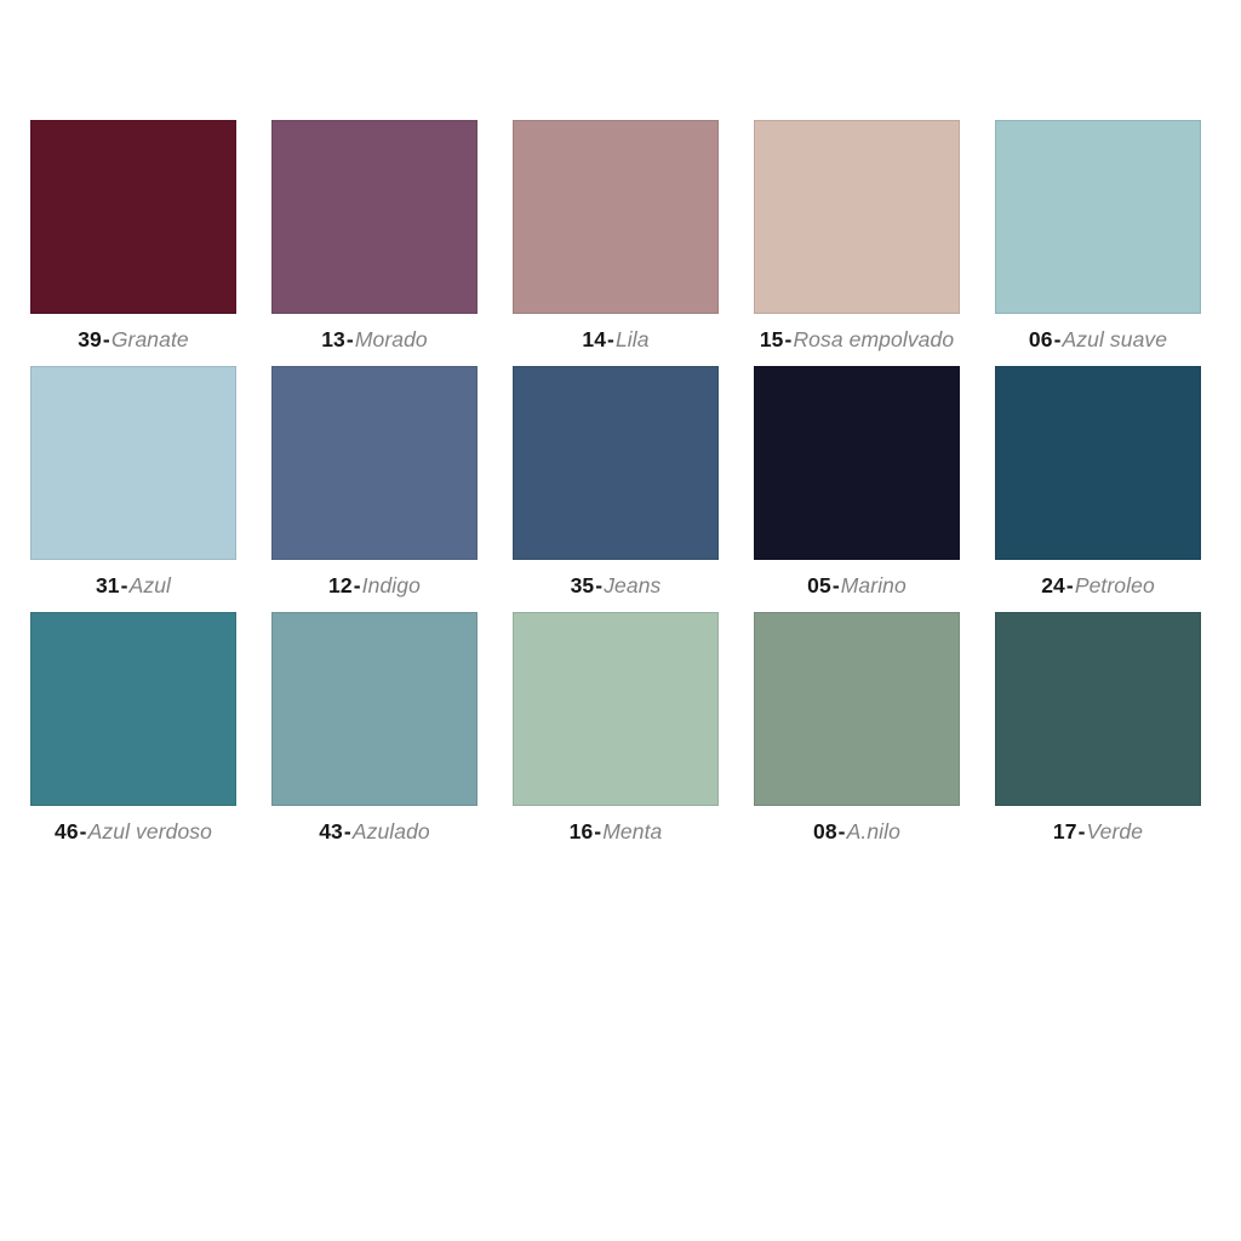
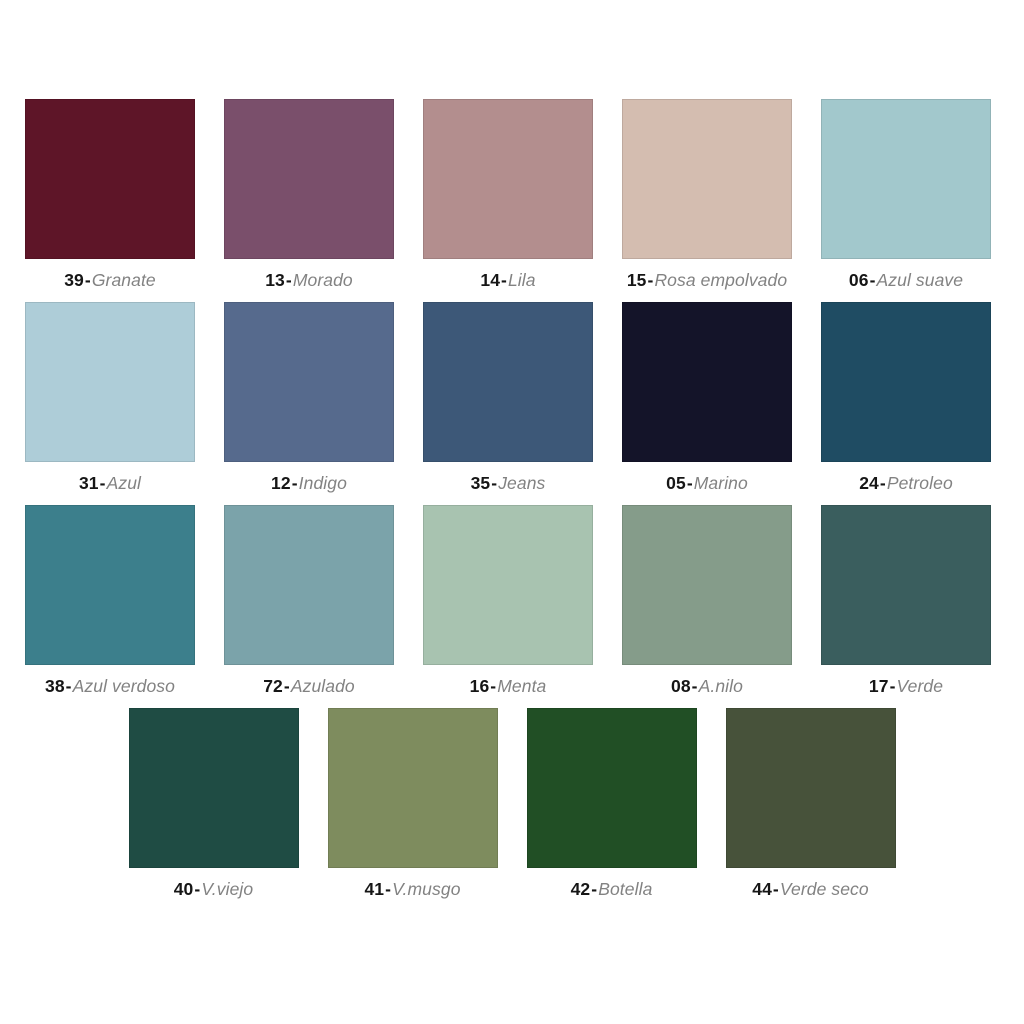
  39-Granate
  13-Morado
  14-Lila
  15-Rosa empolvado
  06-Azul suave
  31-Azul
  12-Indigo
  35-Jeans
  05-Marino
  24-Petroleo
- 46-Azul verdoso
+ 38-Azul verdoso
- 43-Azulado
+ 72-Azulado
  16-Menta
  08-A.nilo
  17-Verde
+ 40-V.viejo
+ 41-V.musgo
+ 42-Botella
+ 44-Verde seco
